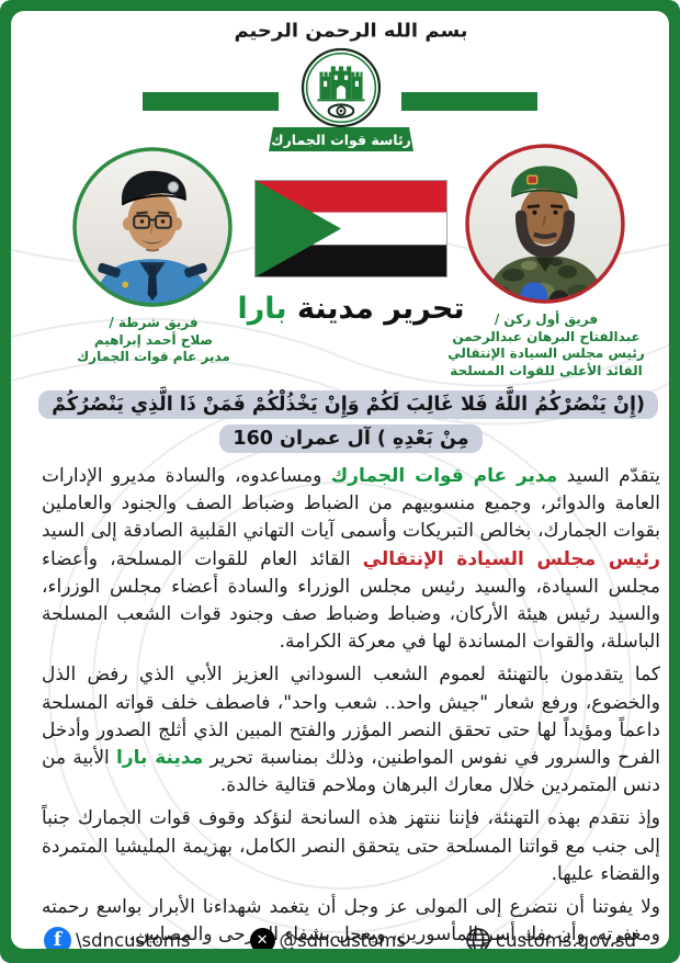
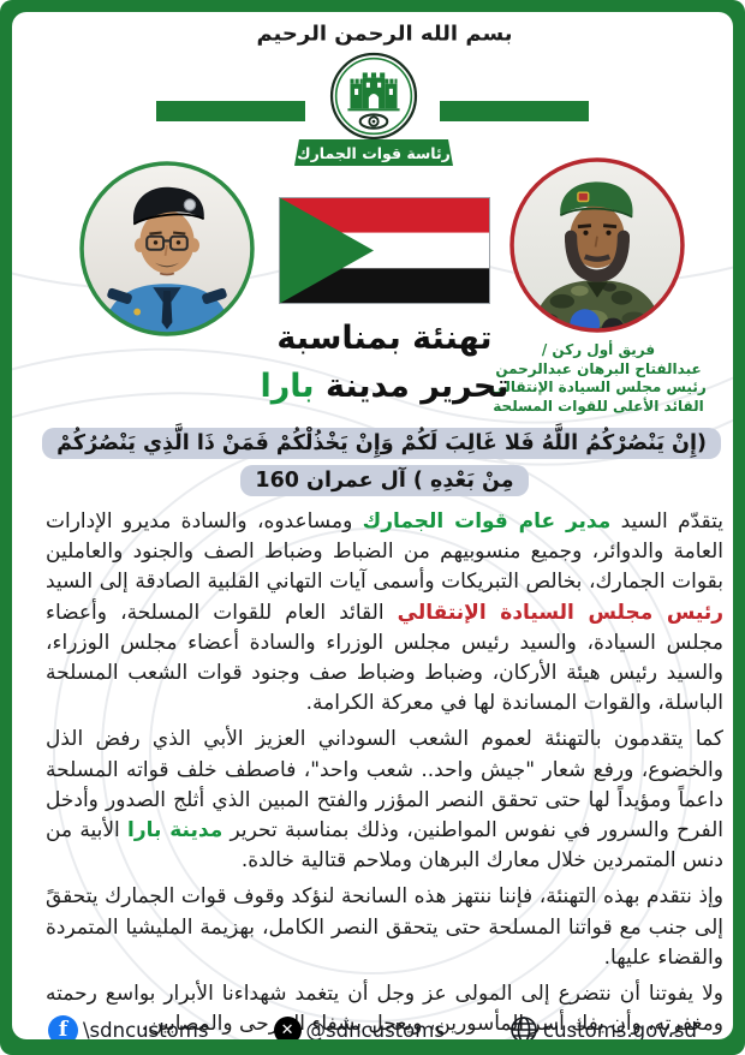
  بسم الله الرحمن الرحيم
  رئاسة قوات الجمارك
- فريق شرطة /
- صلاح أحمد إبراهيم
- مدير عام قوات الجمارك
  فريق أول ركن /
  عبدالفتاح البرهان عبدالرحمن
  رئيس مجلس السيادة الإنتقالي
  القائد الأعلى للقوات المسلحة
+ تهنئة بمناسبة
  تحرير مدينة بارا
  (إِنْ يَنْصُرْكُمُ اللَّهُ فَلا غَالِبَ لَكُمْ وَإِنْ يَخْذُلْكُمْ فَمَنْ ذَا الَّذِي يَنْصُرُكُمْ مِنْ بَعْدِهِ ) آل عمران 160
  يتقدّم السيد مدير عام قوات الجمارك ومساعدوه، والسادة مديرو الإدارات العامة والدوائر، وجميع منسوبيهم من الضباط وضباط الصف والجنود والعاملين بقوات الجمارك، بخالص التبريكات وأسمى آيات التهاني القلبية الصادقة إلى السيد رئيس مجلس السيادة الإنتقالي القائد العام للقوات المسلحة، وأعضاء مجلس السيادة، والسيد رئيس مجلس الوزراء والسادة أعضاء مجلس الوزراء، والسيد رئيس هيئة الأركان، وضباط وضباط صف وجنود قوات الشعب المسلحة الباسلة، والقوات المساندة لها في معركة الكرامة.
  كما يتقدمون بالتهنئة لعموم الشعب السوداني العزيز الأبي الذي رفض الذل والخضوع، ورفع شعار "جيش واحد.. شعب واحد"، فاصطف خلف قواته المسلحة داعماً ومؤيداً لها حتى تحقق النصر المؤزر والفتح المبين الذي أثلج الصدور وأدخل الفرح والسرور في نفوس المواطنين، وذلك بمناسبة تحرير مدينة بارا الأبية من دنس المتمردين خلال معارك البرهان وملاحم قتالية خالدة.
- وإذ نتقدم بهذه التهنئة، فإننا ننتهز هذه السانحة لنؤكد وقوف قوات الجمارك جنباً إلى جنب مع قواتنا المسلحة حتى يتحقق النصر الكامل، بهزيمة المليشيا المتمردة والقضاء عليها.
+ وإذ نتقدم بهذه التهنئة، فإننا ننتهز هذه السانحة لنؤكد وقوف قوات الجمارك يتحققً إلى جنب مع قواتنا المسلحة حتى يتحقق النصر الكامل، بهزيمة المليشيا المتمردة والقضاء عليها.
  ولا يفوتنا أن نتضرع إلى المولى عز وجل أن يتغمد شهداءنا الأبرار بواسع رحمته ومغفرته، وأن يفك أسرمأسورين، ويعجل بشفاء احى والمصابين.
  f
  \sdncustoms
  ✕
  @sdncustoms
  customs.gov.sd
